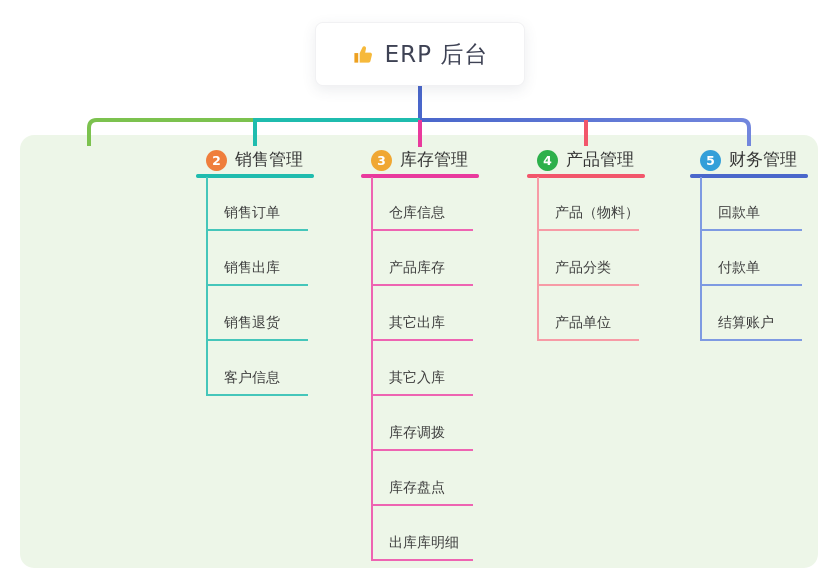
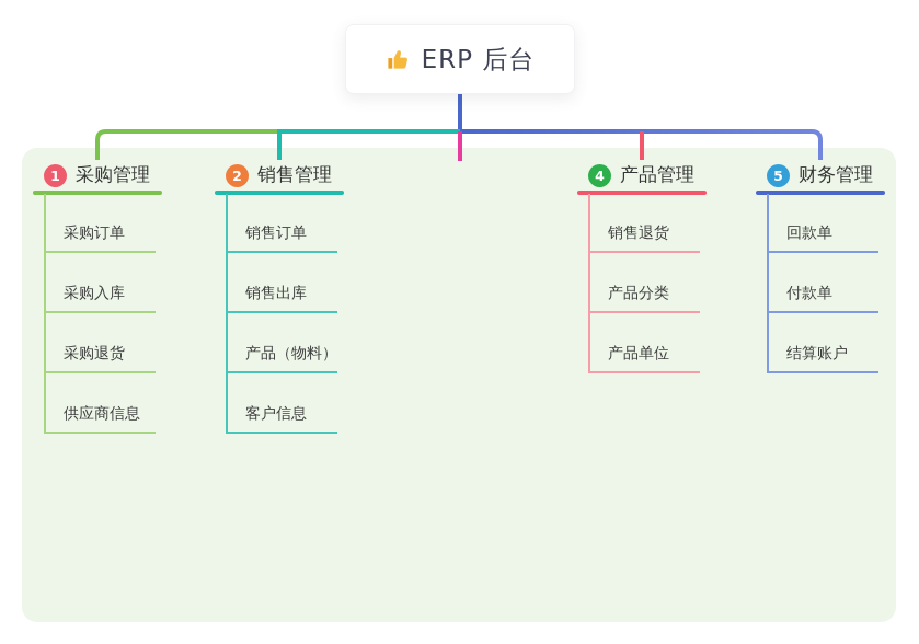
  ERP 后台
+ 1
+ 采购管理
+ 采购订单
+ 采购入库
+ 采购退货
+ 供应商信息
  2
  销售管理
  销售订单
  销售出库
- 销售退货
+ 产品（物料）
  客户信息
- 3
- 库存管理
- 仓库信息
- 产品库存
- 其它出库
- 其它入库
- 库存调拨
- 库存盘点
- 出库库明细
  4
  产品管理
- 产品（物料）
+ 销售退货
  产品分类
  产品单位
  5
  财务管理
  回款单
  付款单
  结算账户
